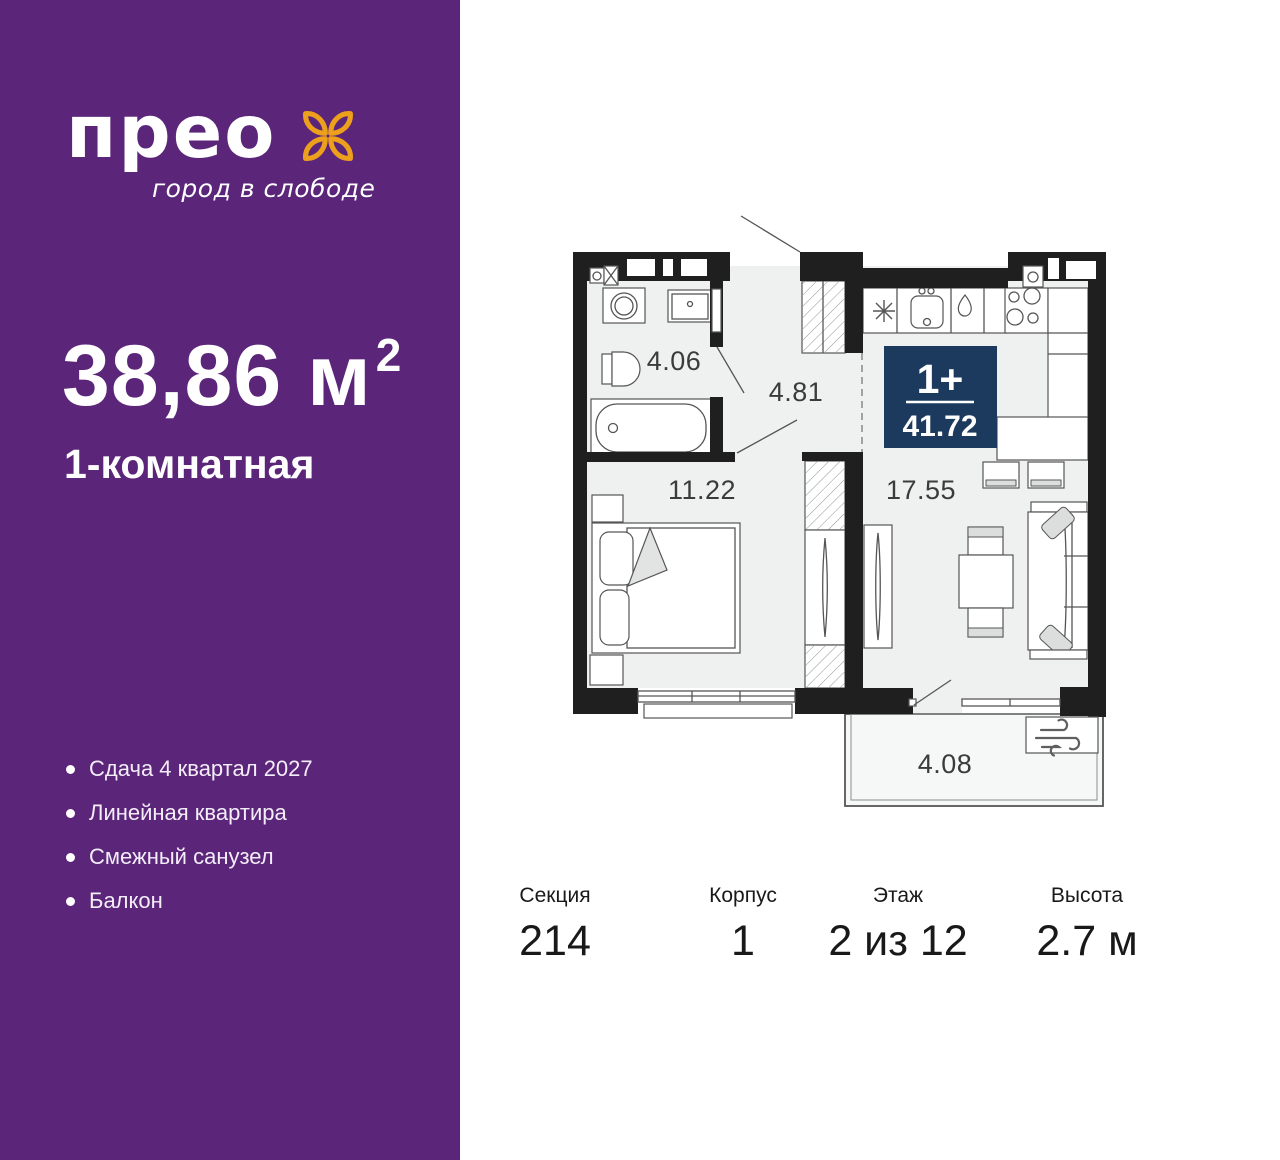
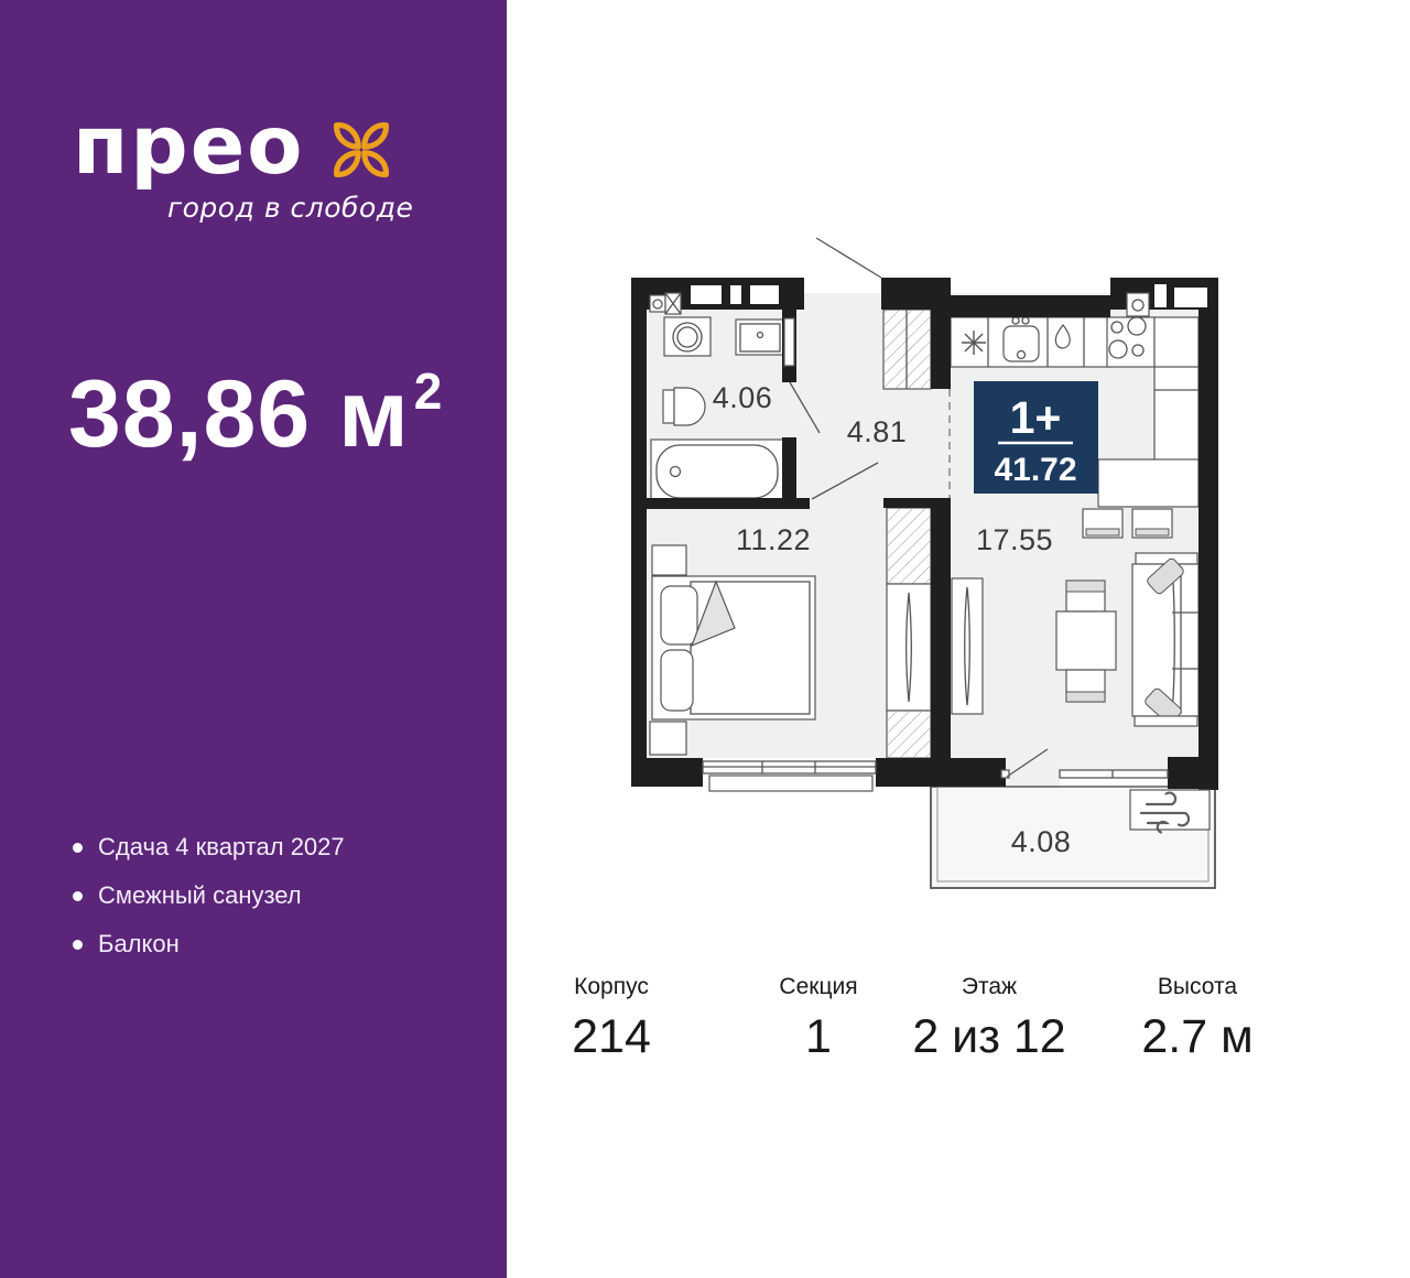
  прео
  город в слободе
  38,86 м2
- 1-комнатная
  Сдача 4 квартал 2027
- Линейная квартира
  Смежный санузел
  Балкон
  4.06
  4.81
  11.22
  17.55
  4.08
  1+
  41.72
- Секция
+ Корпус
  214
- Корпус
+ Секция
  1
  Этаж
  2 из 12
  Высота
  2.7 м
